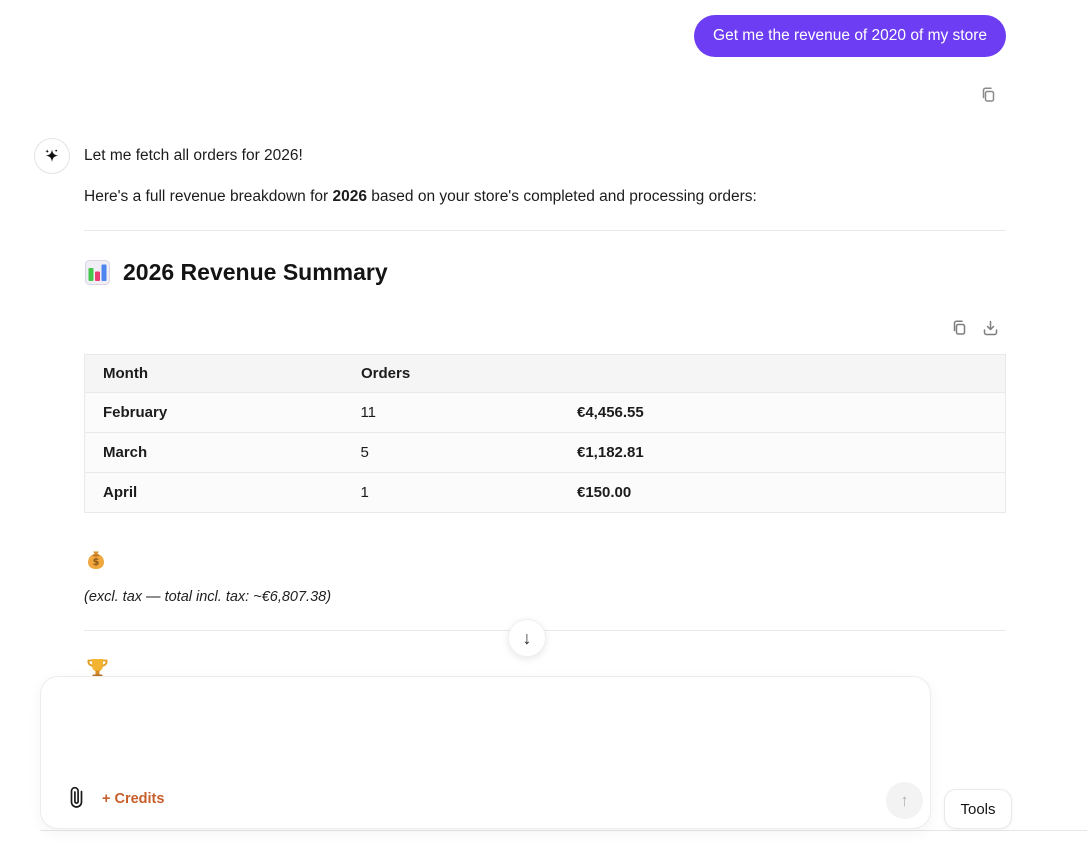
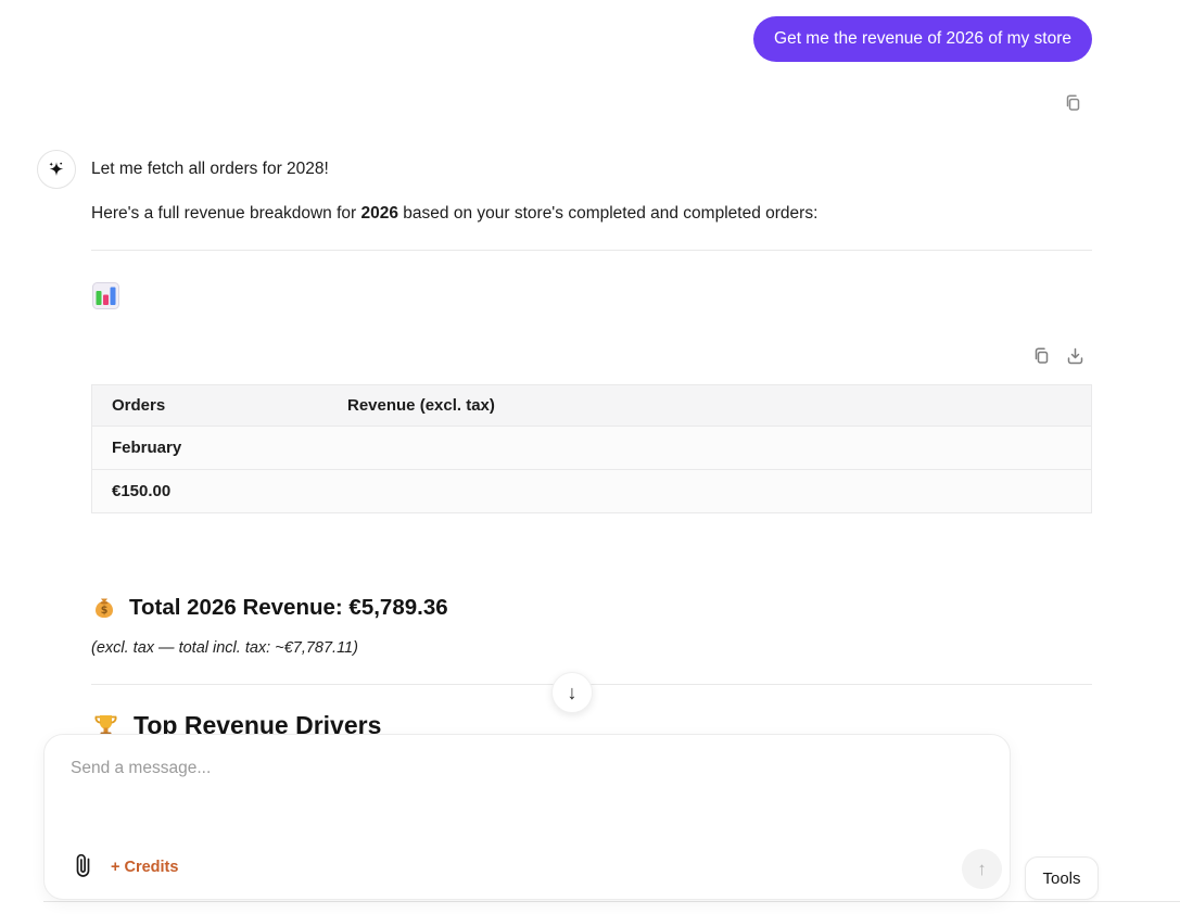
- Get me the revenue of 2020 of my store
+ Get me the revenue of 2026 of my store
- Let me fetch all orders for 2026!
+ Let me fetch all orders for 2028!
- Here's a full revenue breakdown for 2026 based on your store's completed and processing orders:
+ Here's a full revenue breakdown for 2026 based on your store's completed and completed orders:
- 2026 Revenue Summary
- Month
  Orders
+ Revenue (excl. tax)
  February
- 11
- €4,456.55
- March
- 5
- €1,182.81
- April
- 1
  €150.00
  $
+ Total 2026 Revenue: €5,789.36
- (excl. tax — total incl. tax: ~€6,807.38)
+ (excl. tax — total incl. tax: ~€7,787.11)
  ↓
+ Top Revenue Drivers
+ Send a message...
  + Credits
  ↑
  Tools
